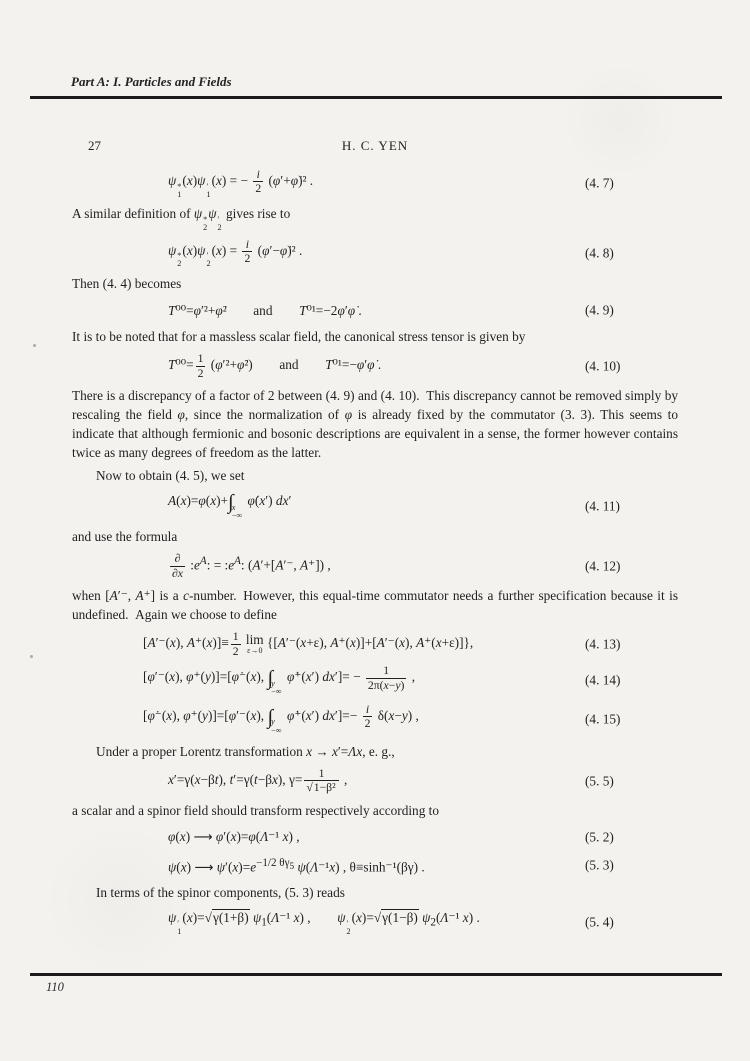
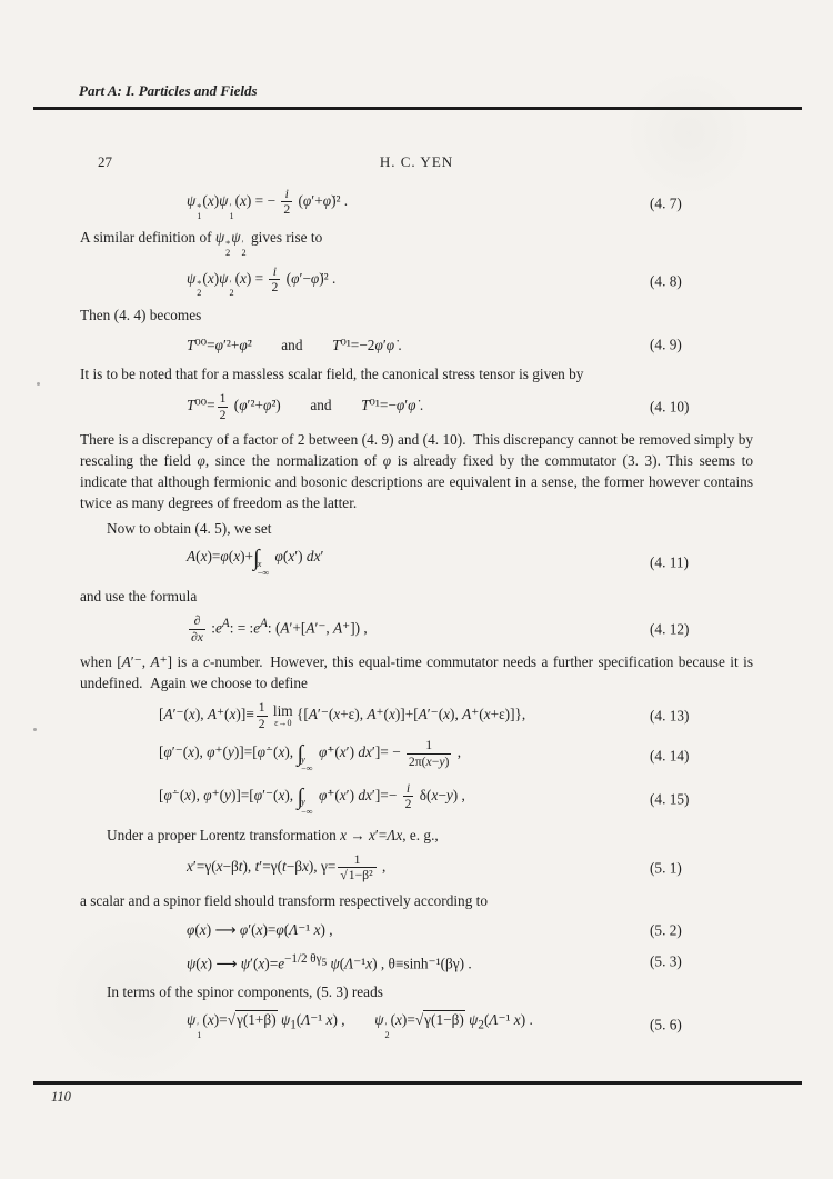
  Part A: I. Particles and Fields
  27
  H. C. YEN
  ψ
  *
  1
  (x)ψ
  ′
  1
  (x) = −
  i
  2
  (φ′+φ̇)² .
  (4. 7)
  A similar definition of ψ
  *
  2
  ψ
  ′
  2
  gives rise to
  ψ
  *
  2
  (x)ψ
  ′
  2
  (x) =
  i
  2
  (φ′−φ̇)² .
  (4. 8)
  Then (4. 4) becomes
  T⁰⁰=φ′²+φ̇² and T⁰¹=−2φ′φ̇ .
  (4. 9)
  It is to be noted that for a massless scalar field, the canonical stress tensor is given by
  T⁰⁰=
  1
  2
  (φ′²+φ̇²) and T⁰¹=−φ′φ̇ .
  (4. 10)
  There is a discrepancy of a factor of 2 between (4. 9) and (4. 10). This discrepancy cannot be removed simply by rescaling the field φ, since the normalization of φ is already fixed by the commutator (3. 3). This seems to indicate that although fermionic and bosonic descriptions are equivalent in a sense, the former however contains twice as many degrees of freedom as the latter.
  Now to obtain (4. 5), we set
  A(x)=φ(x)+∫
  x
  −∞
  φ̇(x′) dx′
  (4. 11)
  and use the formula
  ∂
  ∂x
  :eA: = :eA: (A′+[A′⁻, A⁺]) ,
  (4. 12)
  when [A′⁻, A⁺] is a c-number. However, this equal-time commutator needs a further specification because it is undefined. Again we choose to define
  [A′⁻(x), A⁺(x)]≡
  1
  2
  lim
  ε→0
  {[A′⁻(x+ε), A⁺(x)]+[A′⁻(x), A⁺(x+ε)]},
  (4. 13)
  [φ′⁻(x), φ⁺(y)]=[φ̇⁻(x), ∫
  y
  −∞
  φ̇⁺(x′) dx′]= −
  1
  2π(x−y)
  ,
  (4. 14)
  [φ̇⁻(x), φ⁺(y)]=[φ′⁻(x), ∫
  y
  −∞
  φ̇⁺(x′) dx′]=−
  i
  2
  δ(x−y) ,
  (4. 15)
  Under a proper Lorentz transformation x → x′=Λx, e. g.,
  x′=γ(x−βt), t′=γ(t−βx), γ=
  1
  √1−β²
  ,
- (5. 5)
+ (5. 1)
  a scalar and a spinor field should transform respectively according to
  φ(x) ⟶ φ′(x)=φ(Λ⁻¹ x) ,
  (5. 2)
  ψ(x) ⟶ ψ′(x)=e−1/2 θγ5 ψ(Λ⁻¹x) , θ≡sinh⁻¹(βγ) .
  (5. 3)
  In terms of the spinor components, (5. 3) reads
  ψ
  ′
  1
  (x)=√γ(1+β) ψ1(Λ⁻¹ x) , ψ
  ′
  2
  (x)=√γ(1−β) ψ2(Λ⁻¹ x) .
- (5. 4)
+ (5. 6)
  110
